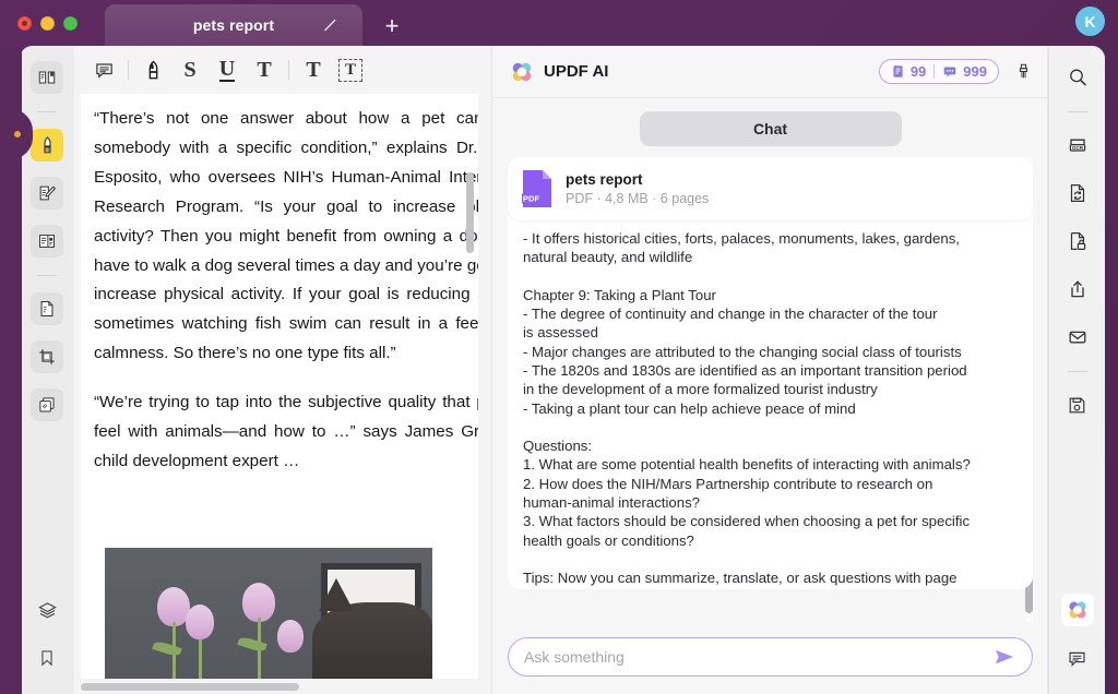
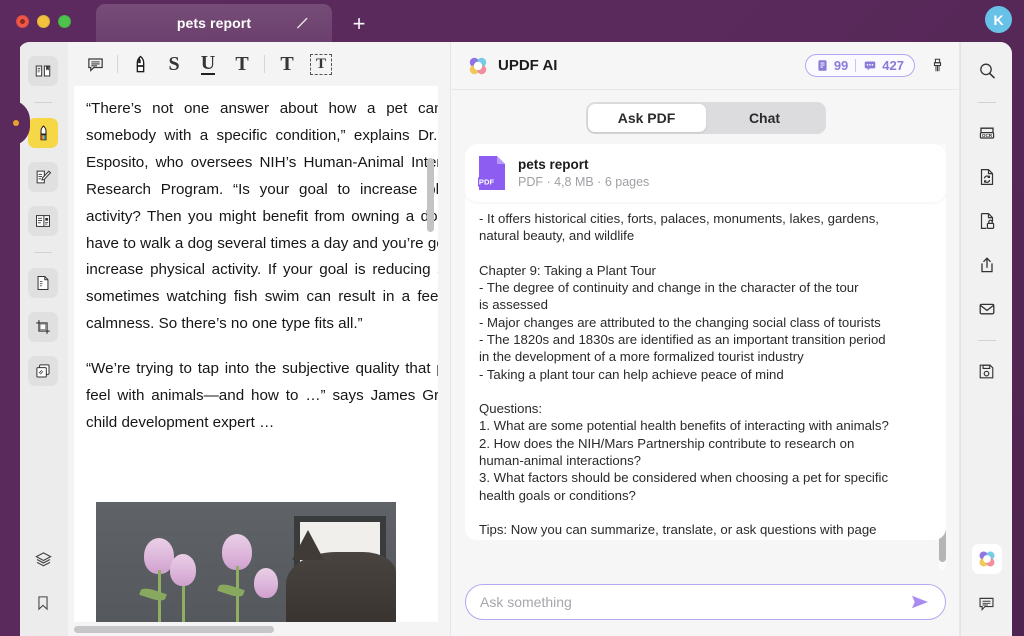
  pets report
  +
  K
  S
  U
  T
  T
  T
  “There’s not one answer about how a pet ca somebody with a specific condition,” explains Dr. Esposito, who oversees NIH’s Human-Animal Int Research Program. “Is your goal to increase activity? Then you might benefit from owning a d have to walk a dog several times a day and you’re g increase physical activity. If your goal is reducing sometimes watching fish swim can result in a fee calmness. So there’s no one type fits all.”
  “We’re trying to tap into the subjective quality that feel with animals—and how to …” says James Gr child development expert …
  UPDF AI
  99
- 999
+ 427
+ Ask PDF
  Chat
  PDF
  pets report
  PDF · 4,8 MB · 6 pages
  - It offers historical cities, forts, palaces, monuments, lakes, gardens,
  natural beauty, and wildlife
  Chapter 9: Taking a Plant Tour
  - The degree of continuity and change in the character of the tour
  is assessed
  - Major changes are attributed to the changing social class of tourists
  - The 1820s and 1830s are identified as an important transition period
  in the development of a more formalized tourist industry
  - Taking a plant tour can help achieve peace of mind
  Questions:
  1. What are some potential health benefits of interacting with animals?
  2. How does the NIH/Mars Partnership contribute to research on
  human-animal interactions?
  3. What factors should be considered when choosing a pet for specific
  health goals or conditions?
  Tips: Now you can summarize, translate, or ask questions with page
  Ask something
